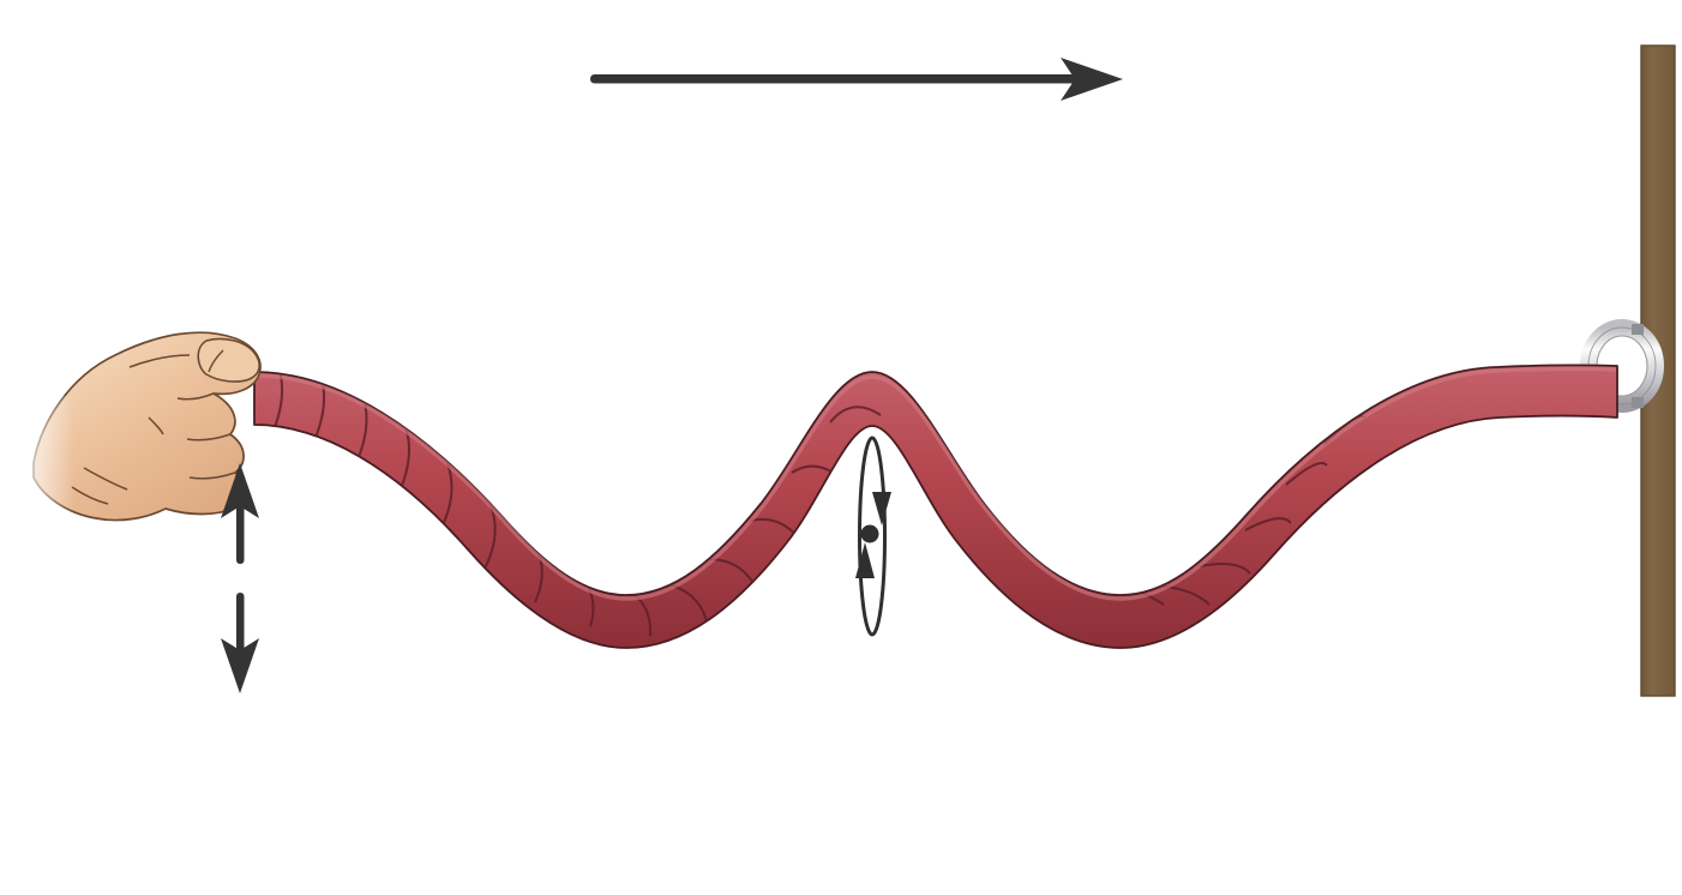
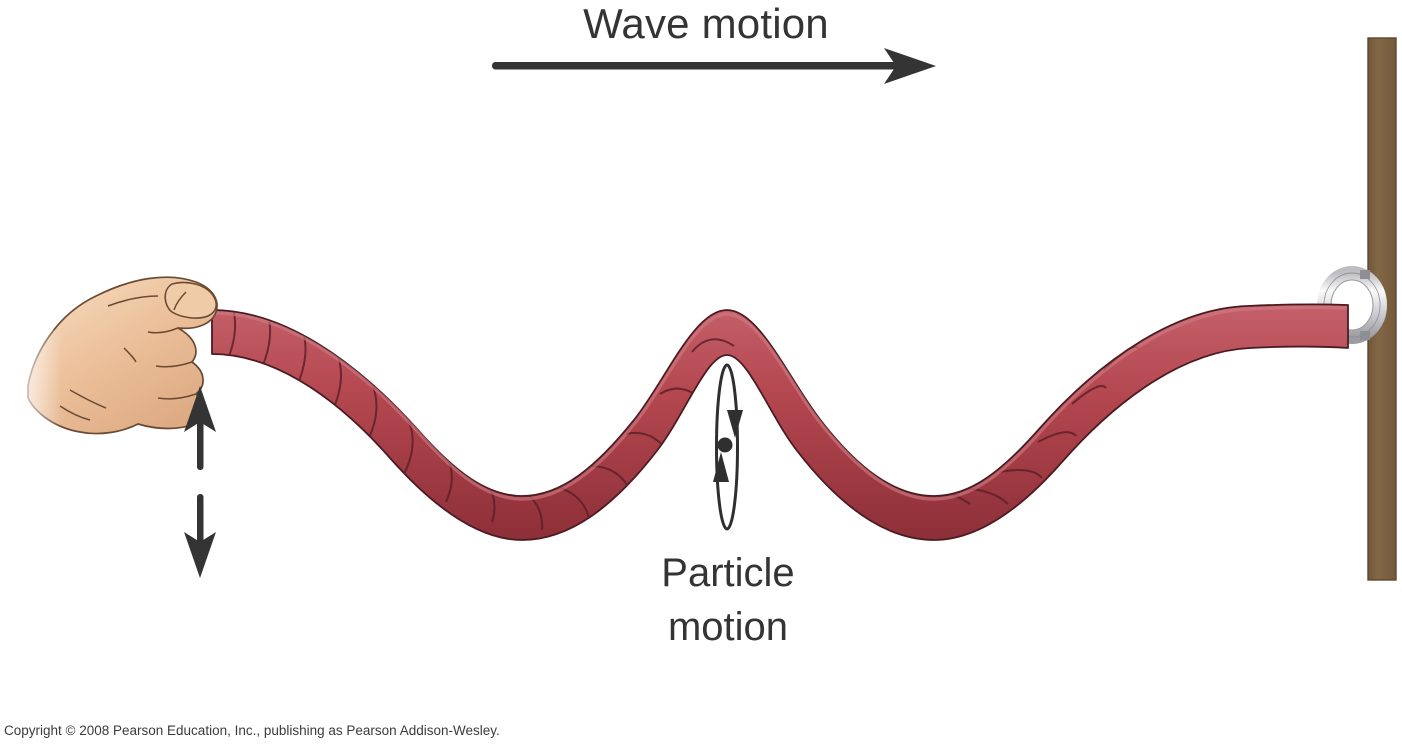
+ Wave motion
+ Particle
+ motion
+ Copyright © 2008 Pearson Education, Inc., publishing as Pearson Addison-Wesley.
